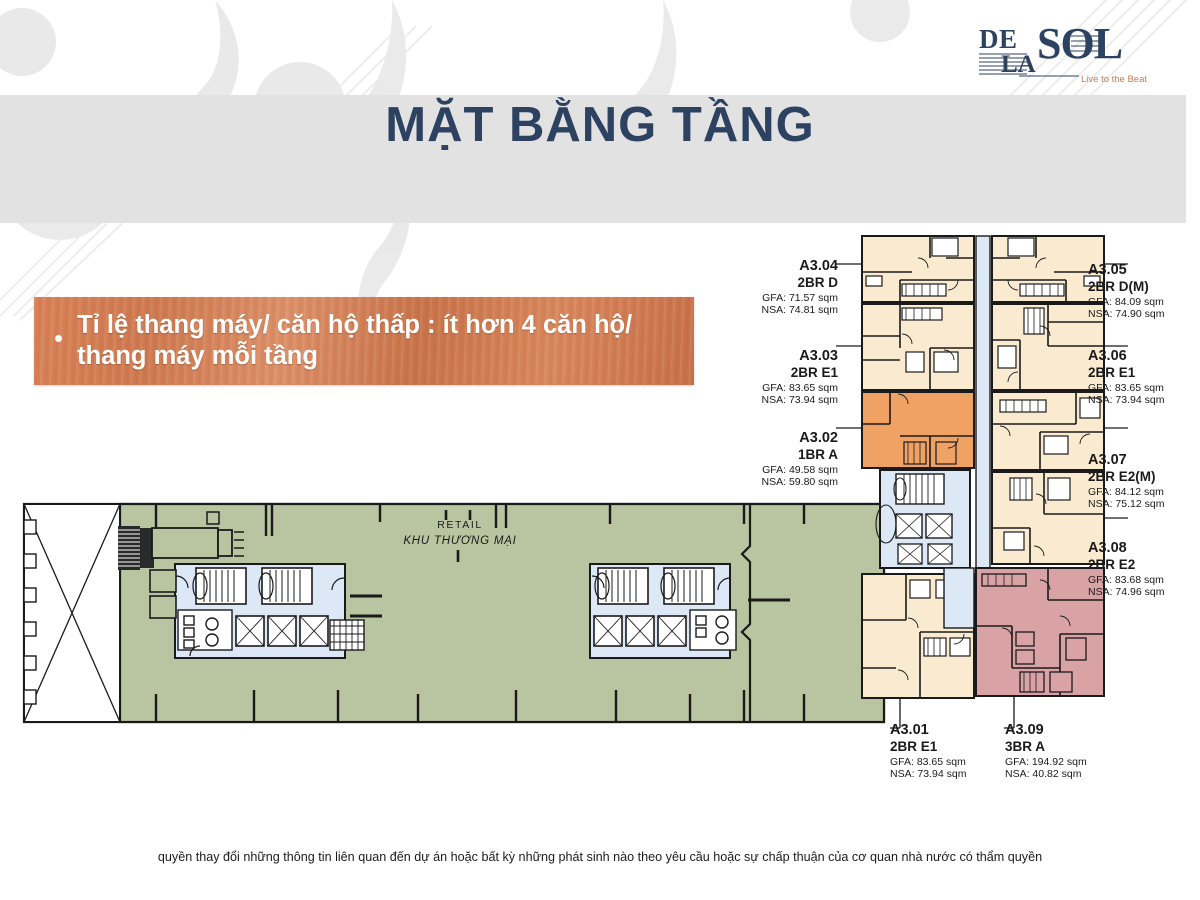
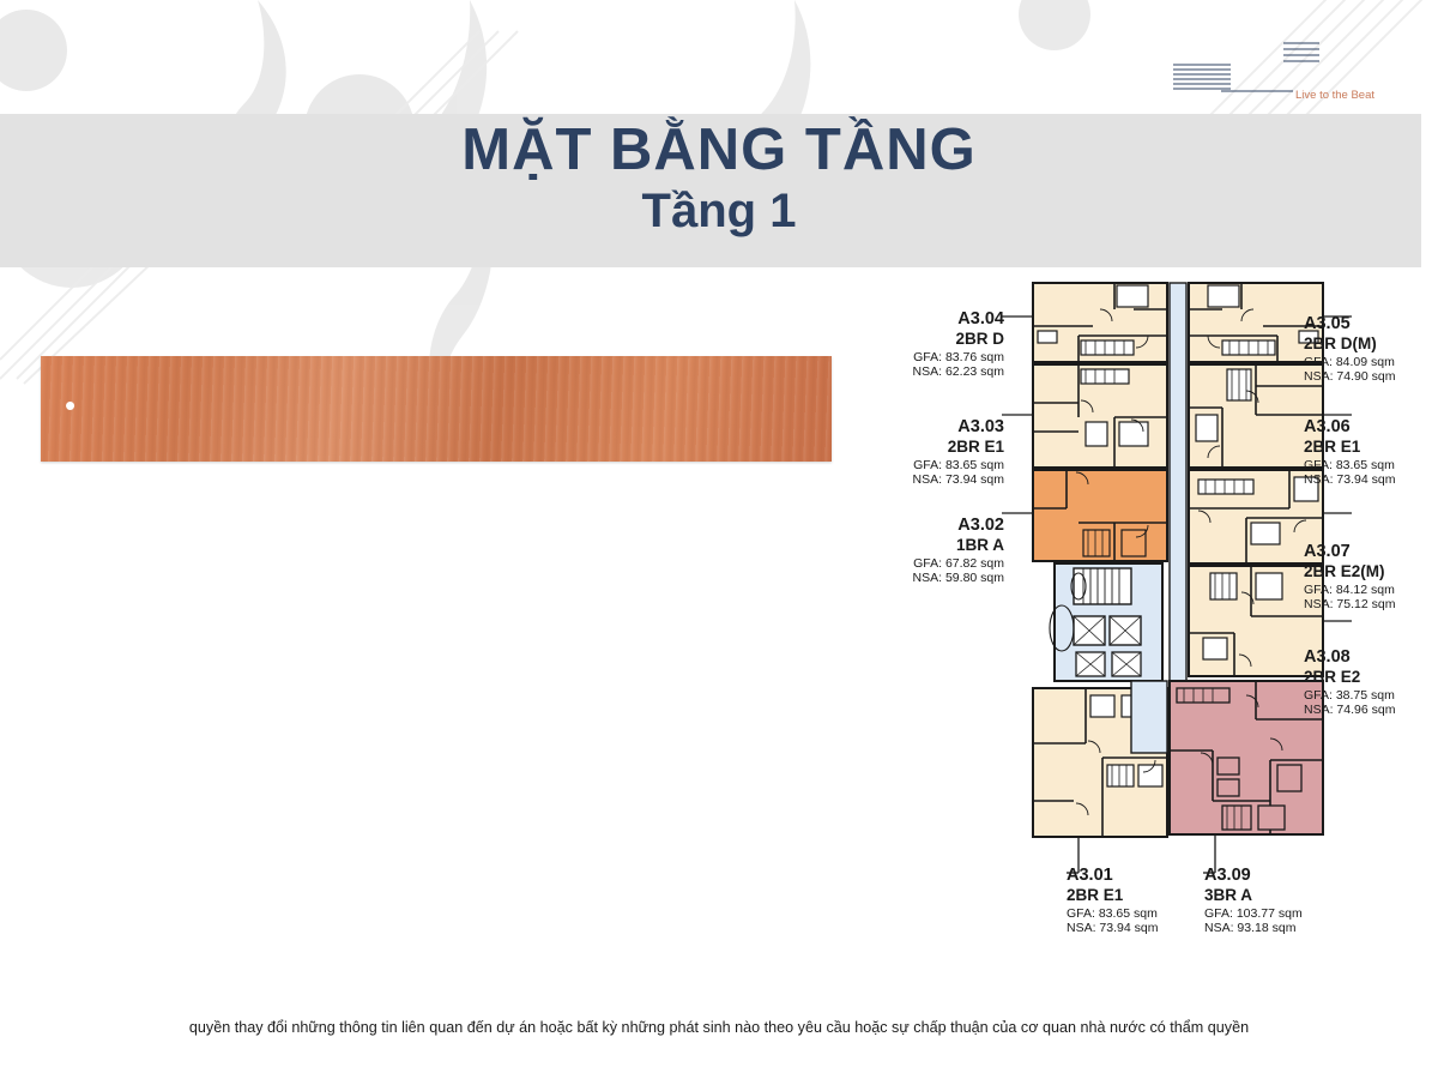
- DE
- LA
- SOL
  Live to the Beat
  MẶT BẰNG TẦNG
+ Tầng 1
  •
- Tỉ lệ thang máy/ căn hộ thấp : ít hơn 4 căn hộ/ thang máy mỗi tầng
- RETAIL
- KHU THƯƠNG MẠI
  A3.04
  2BR D
- GFA: 71.57 sqm
+ GFA: 83.76 sqm
- NSA: 74.81 sqm
+ NSA: 62.23 sqm
  A3.03
  2BR E1
  GFA: 83.65 sqm
  NSA: 73.94 sqm
  A3.02
  1BR A
- GFA: 49.58 sqm
+ GFA: 67.82 sqm
  NSA: 59.80 sqm
  A3.05
  2BR D(M)
  GFA: 84.09 sqm
  NSA: 74.90 sqm
  A3.06
  2BR E1
  GFA: 83.65 sqm
  NSA: 73.94 sqm
  A3.07
  2BR E2(M)
  GFA: 84.12 sqm
  NSA: 75.12 sqm
  A3.08
  2BR E2
- GFA: 83.68 sqm
+ GFA: 38.75 sqm
  NSA: 74.96 sqm
  A3.01
  2BR E1
  GFA: 83.65 sqm
  NSA: 73.94 sqm
  A3.09
  3BR A
- GFA: 194.92 sqm
+ GFA: 103.77 sqm
- NSA: 40.82 sqm
+ NSA: 93.18 sqm
  quyền thay đổi những thông tin liên quan đến dự án hoặc bất kỳ những phát sinh nào theo yêu cầu hoặc sự chấp thuận của cơ quan nhà nước có thẩm quyền
